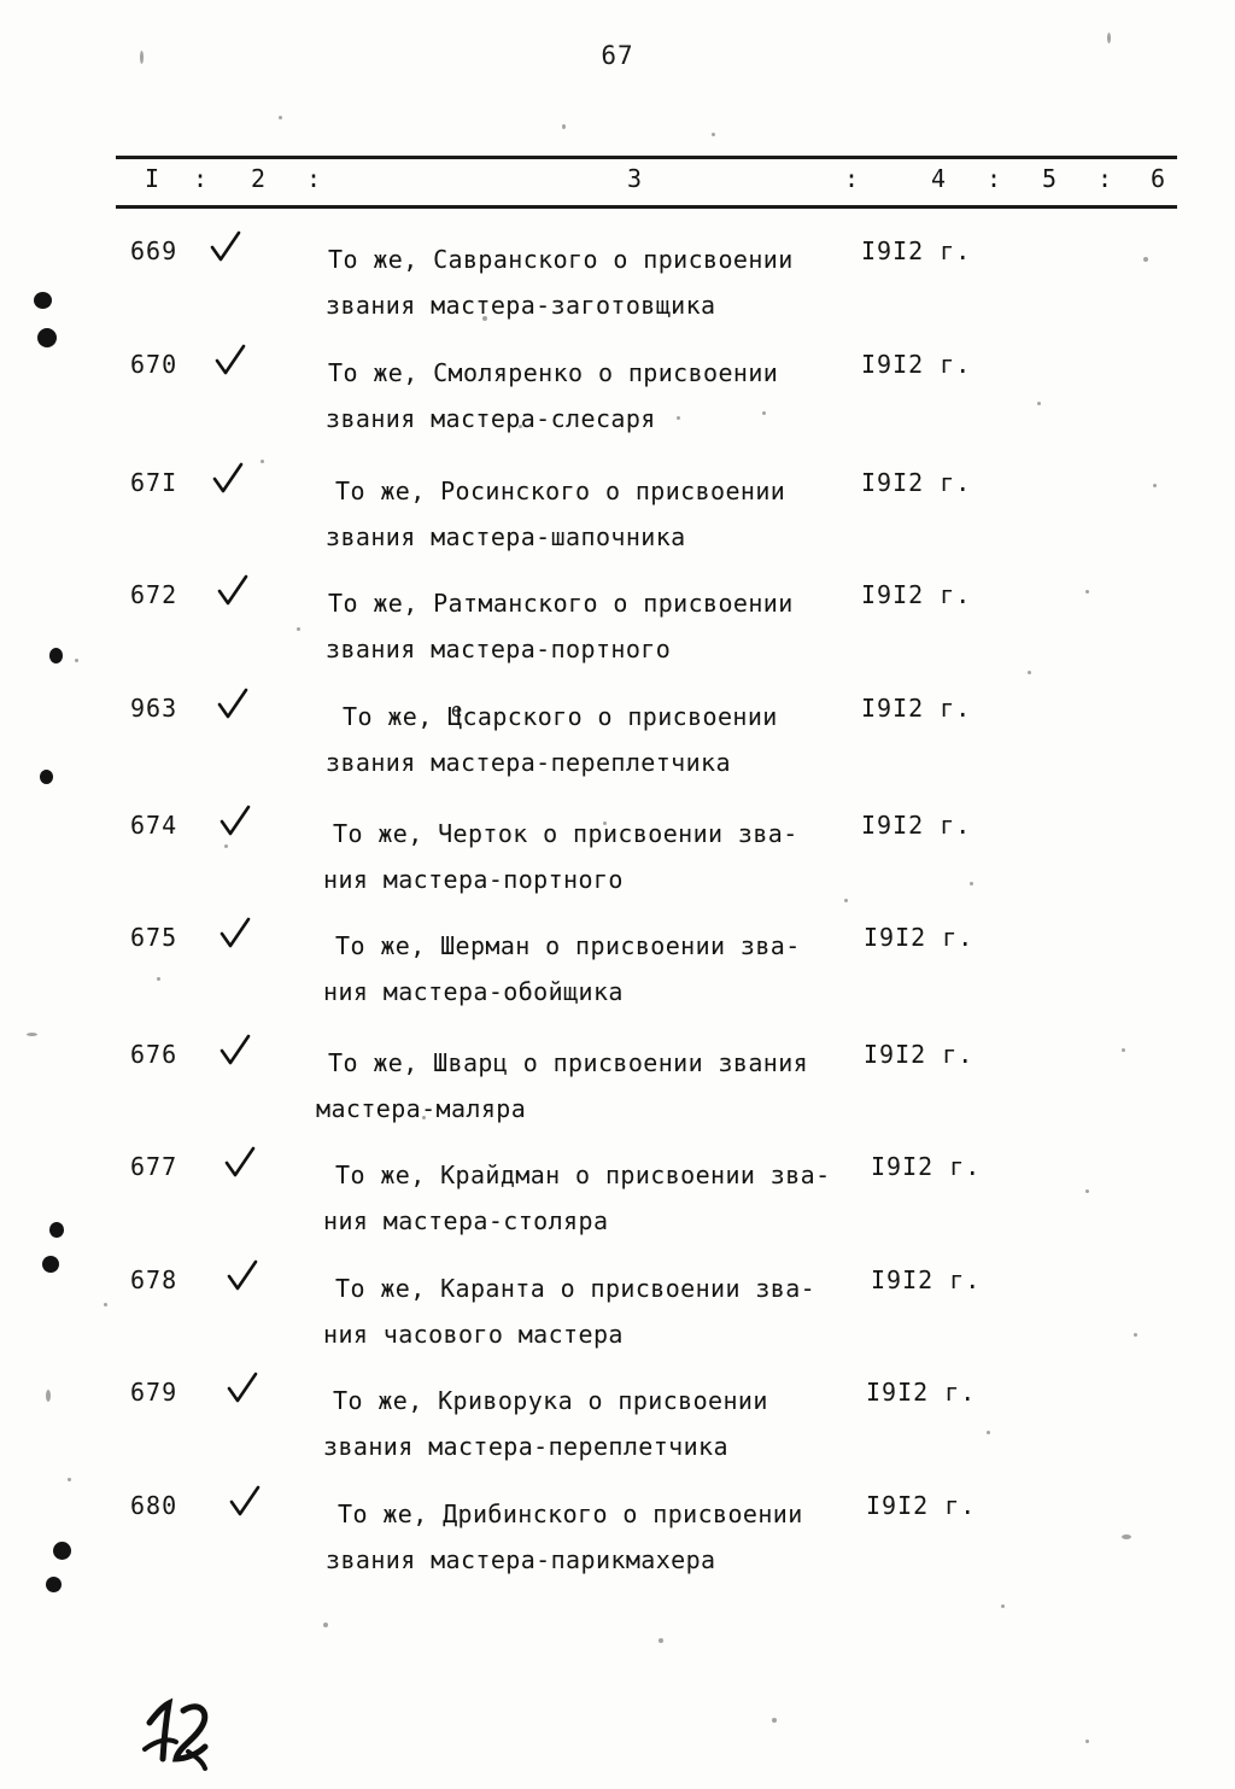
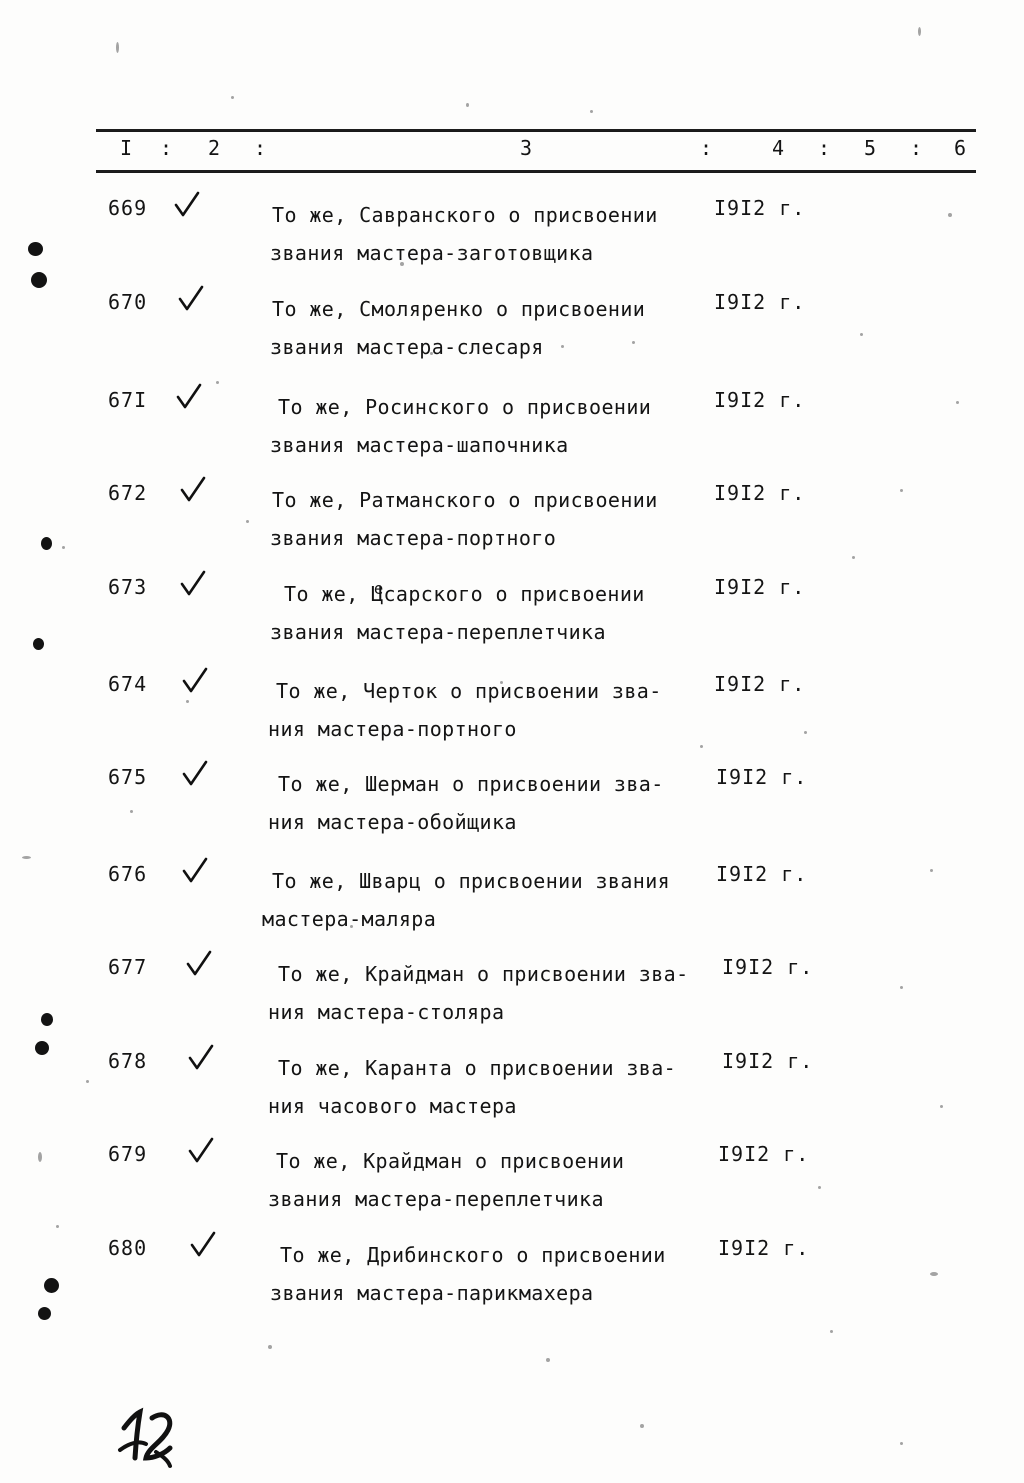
- 67
  I
  :
  2
  :
  3
  :
  4
  :
  5
  :
  6
  669
  То же, Савранского о присвоении
  звания мастера-заготовщика
  I9I2 г.
  670
  То же, Смоляренко о присвоении
  звания мастера-слесаря
  I9I2 г.
  67I
  То же, Росинского о присвоении
  звания мастера-шапочника
  I9I2 г.
  672
  То же, Ратманского о присвоении
  звания мастера-портного
  I9I2 г.
- 963
+ 673
  То же, Ц
  е
  сарского о присвоении
  звания мастера-переплетчика
  I9I2 г.
  674
  То же, Черток о присвоении зва-
  ния мастера-портного
  I9I2 г.
  675
  То же, Шерман о присвоении зва-
  ния мастера-обойщика
  I9I2 г.
  676
  То же, Шварц о присвоении звания
  мастера-маляра
  I9I2 г.
  677
  То же, Крайдман о присвоении зва-
  ния мастера-столяра
  I9I2 г.
  678
  То же, Каранта о присвоении зва-
  ния часового мастера
  I9I2 г.
  679
- То же, Криворука о присвоении
+ То же, Крайдман о присвоении
  звания мастера-переплетчика
  I9I2 г.
  680
  То же, Дрибинского о присвоении
  звания мастера-парикмахера
  I9I2 г.
